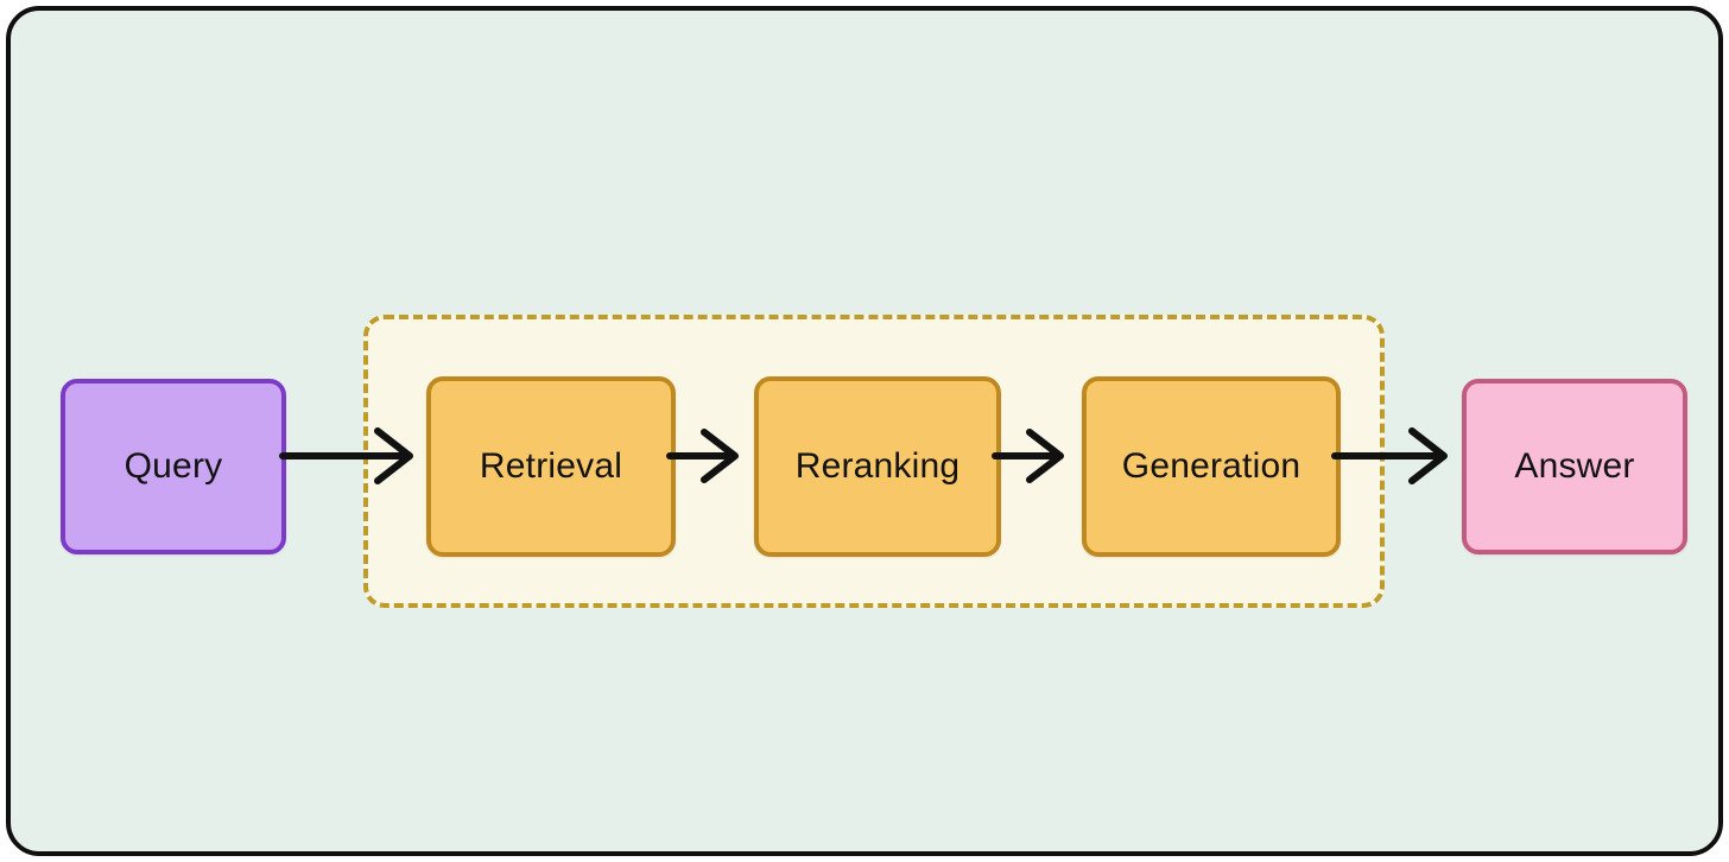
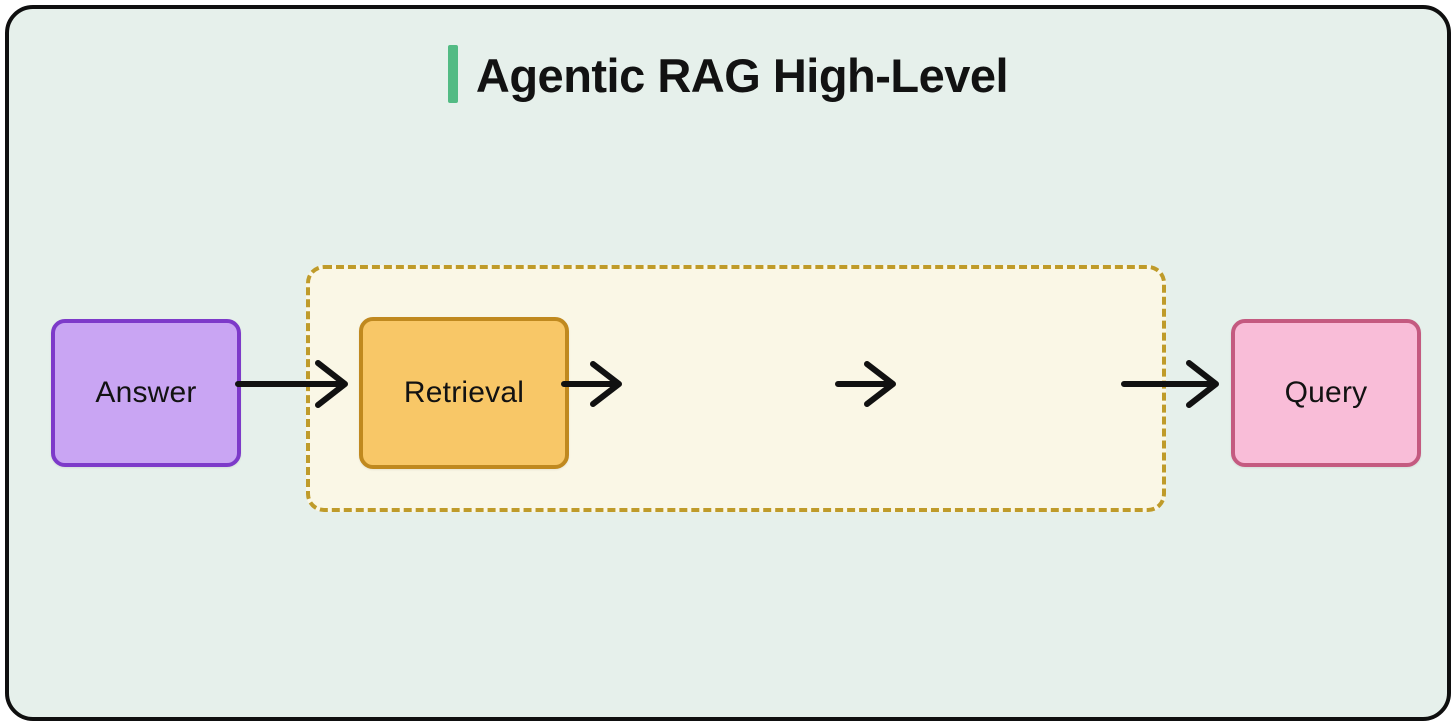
+ Agentic RAG High-Level
- Query
+ Answer
  Retrieval
- Reranking
- Generation
- Answer
+ Query
